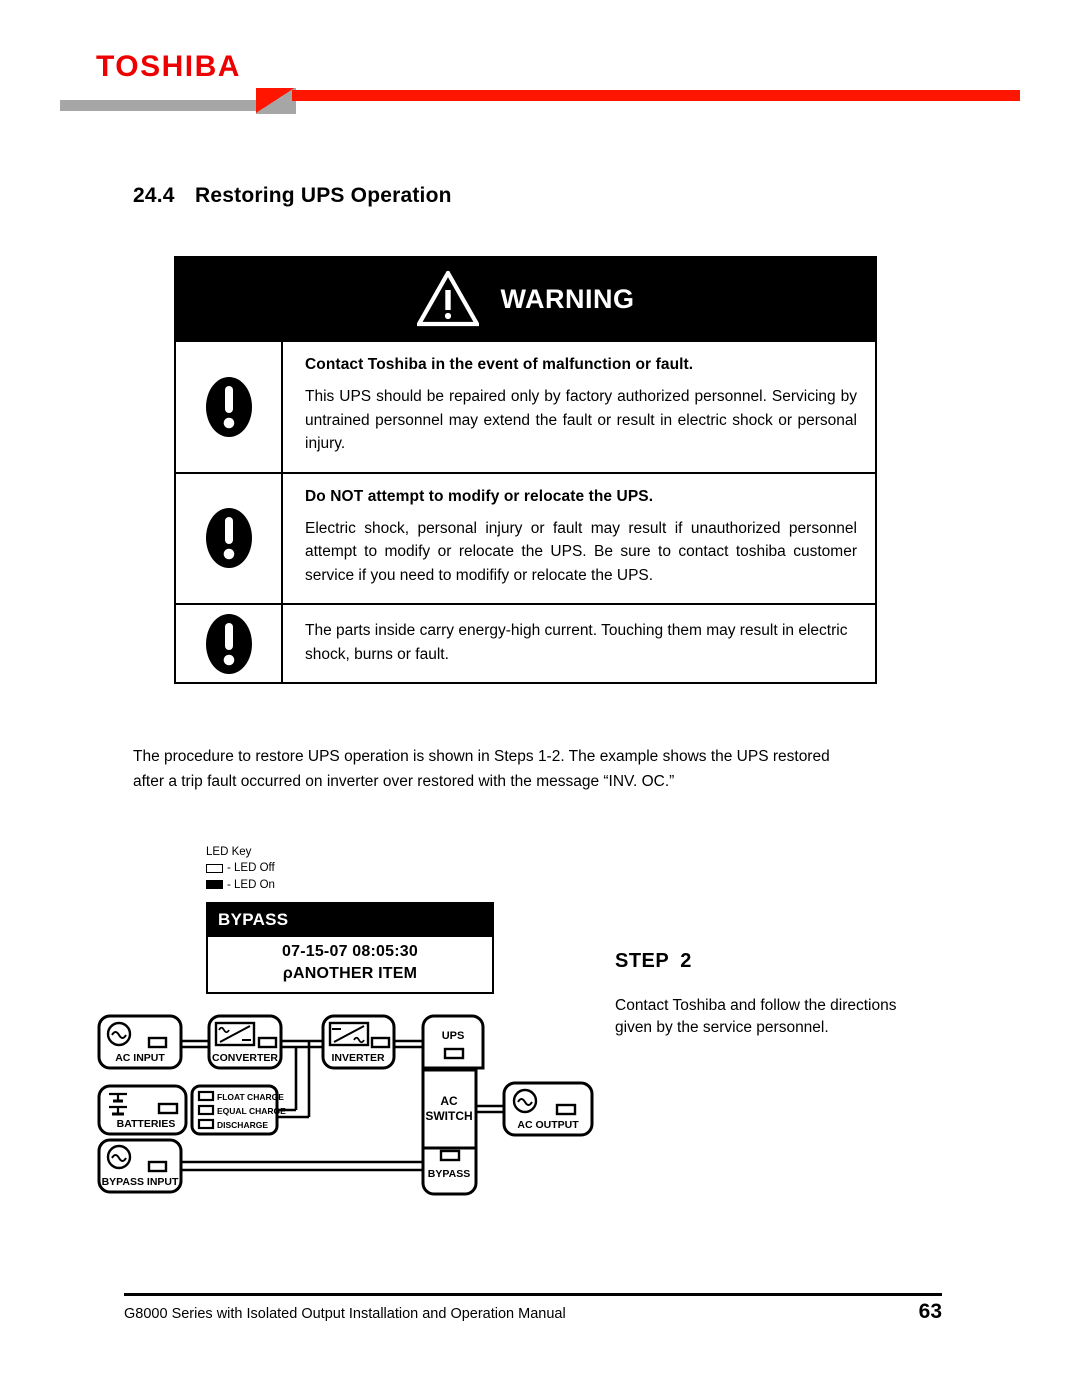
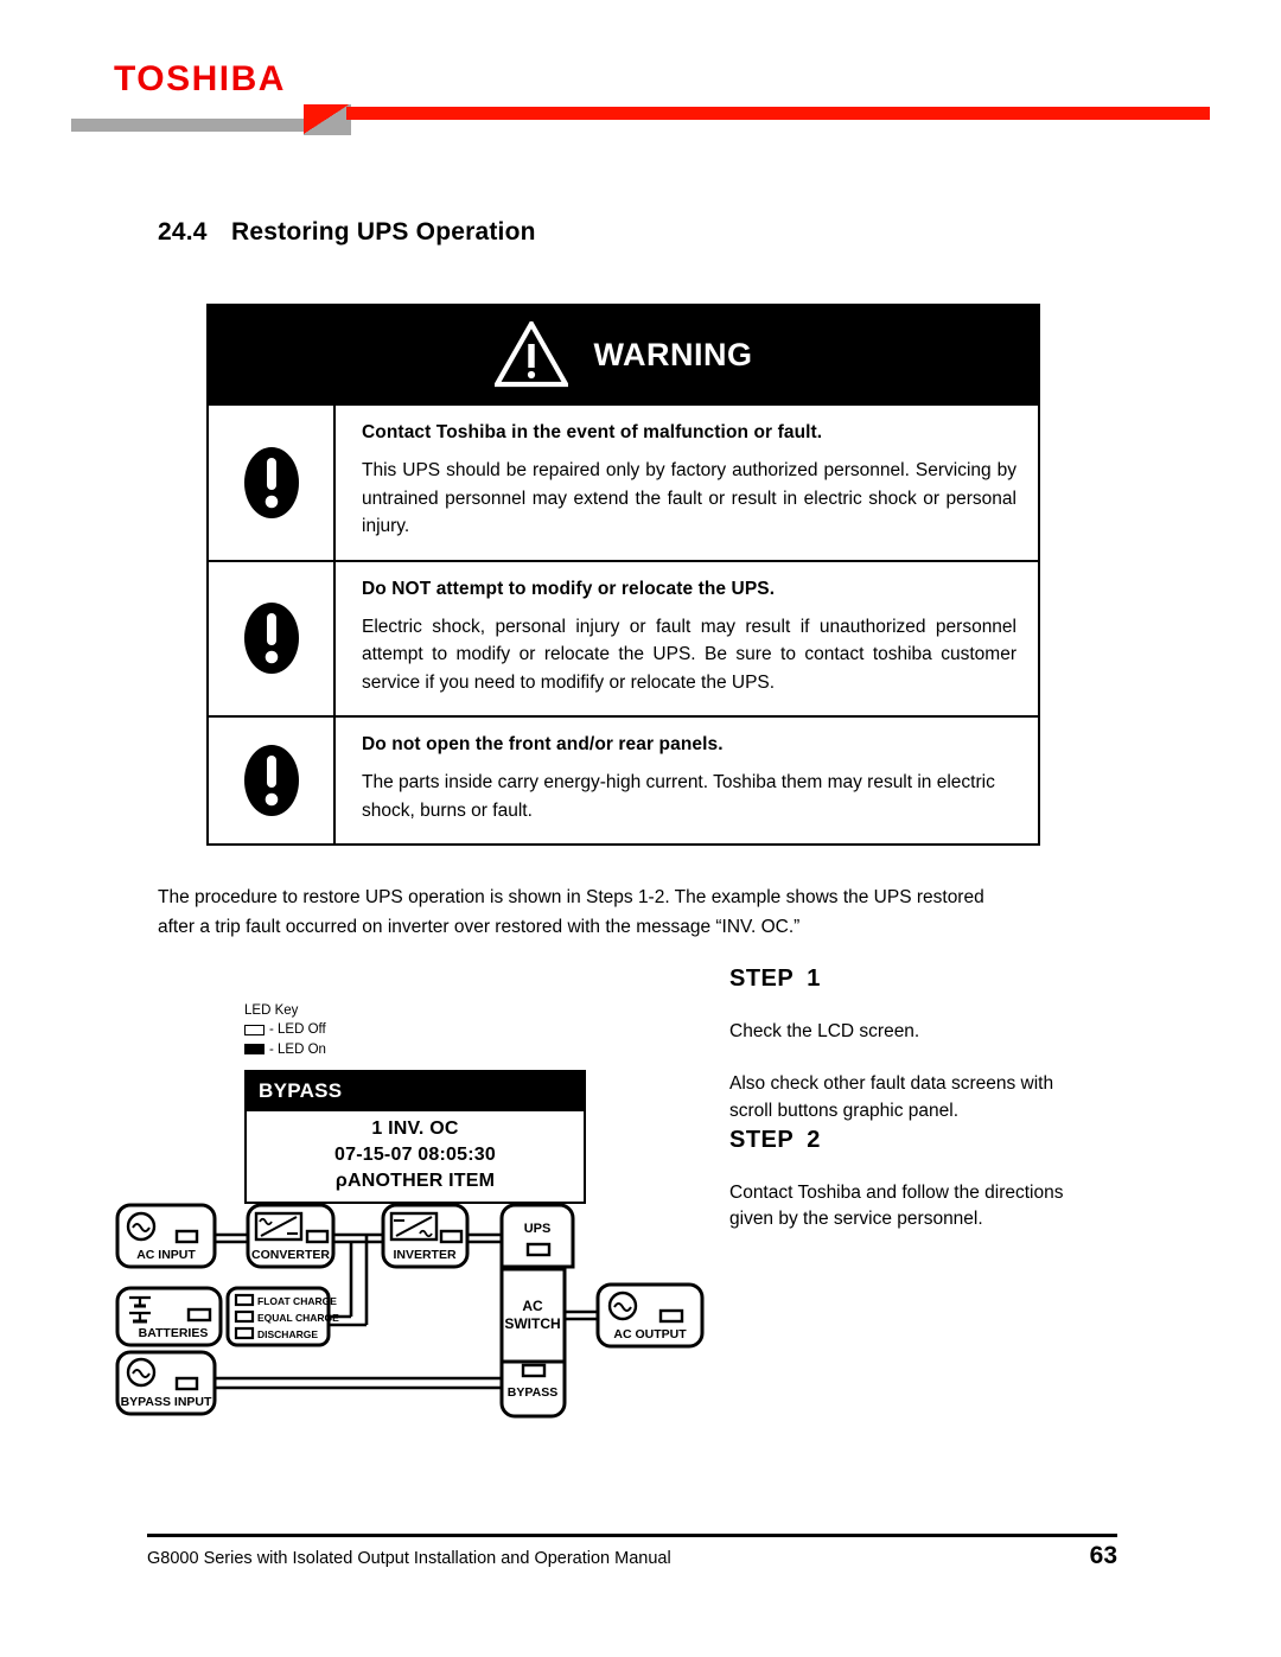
  TOSHIBA
  24.4 Restoring UPS Operation
  WARNING
  Contact Toshiba in the event of malfunction or fault.
  This UPS should be repaired only by factory authorized personnel. Servicing by untrained personnel may extend the fault or result in electric shock or personal injury.
  Do NOT attempt to modify or relocate the UPS.
  Electric shock, personal injury or fault may result if unauthorized personnel attempt to modify or relocate the UPS. Be sure to contact toshiba customer service if you need to modifify or relocate the UPS.
+ Do not open the front and/or rear panels.
- The parts inside carry energy-high current. Touching them may result in electric shock, burns or fault.
+ The parts inside carry energy-high current. Toshiba them may result in electric shock, burns or fault.
  The procedure to restore UPS operation is shown in Steps 1-2. The example shows the UPS restored
  after a trip fault occurred on inverter over restored with the message “INV. OC.”
+ STEP 1
+ Check the LCD screen.
+ Also check other fault data screens with
+ scroll buttons graphic panel.
  STEP 2
  Contact Toshiba and follow the directions
  given by the service personnel.
  LED Key
  - LED Off
  - LED On
  BYPASS
+ 1 INV. OC
  07-15-07 08:05:30
  ρANOTHER ITEM
  AC INPUT
  CONVERTER
  INVERTER
  UPS
  BATTERIES
  FLOAT CHARGE
  EQUAL CHARGE
  DISCHARGE
  AC
  SWITCH
  AC OUTPUT
  BYPASS
  BYPASS INPUT
  G8000 Series with Isolated Output Installation and Operation Manual
  63
